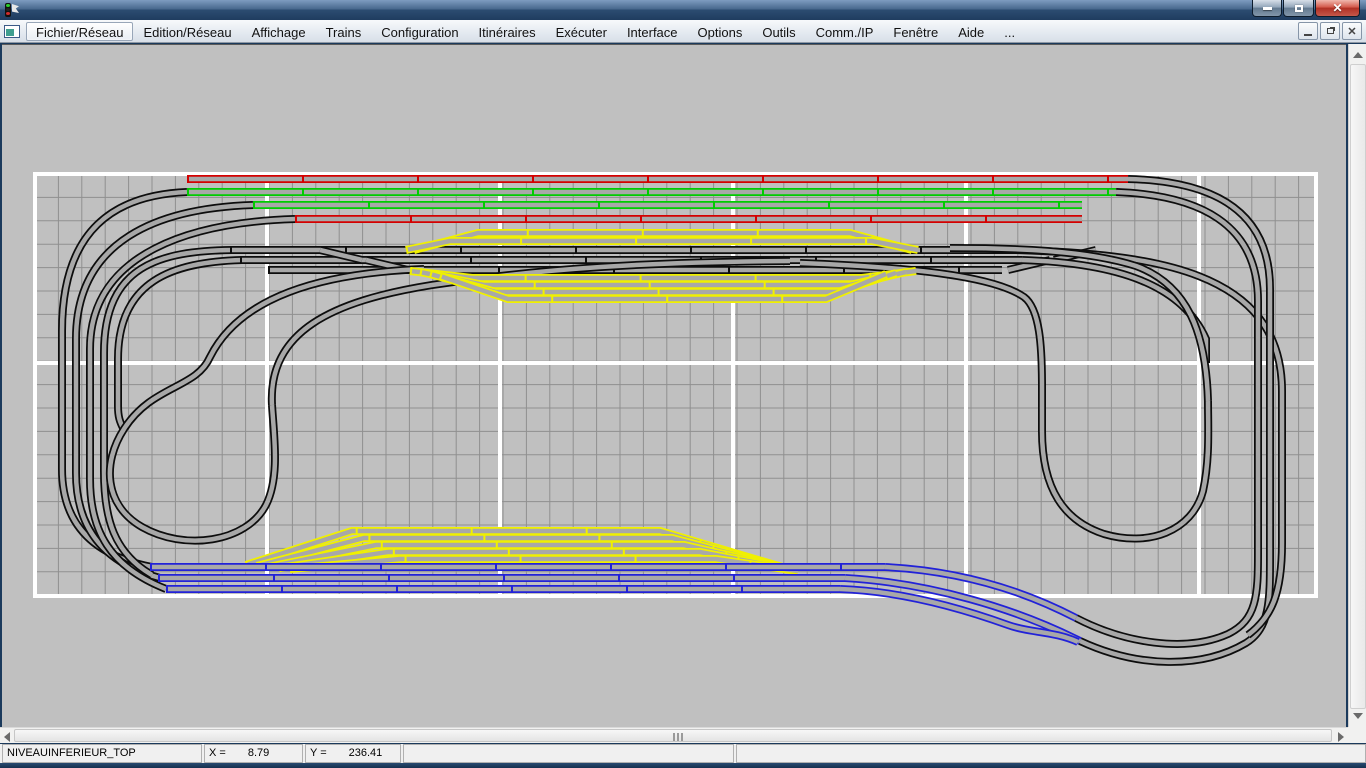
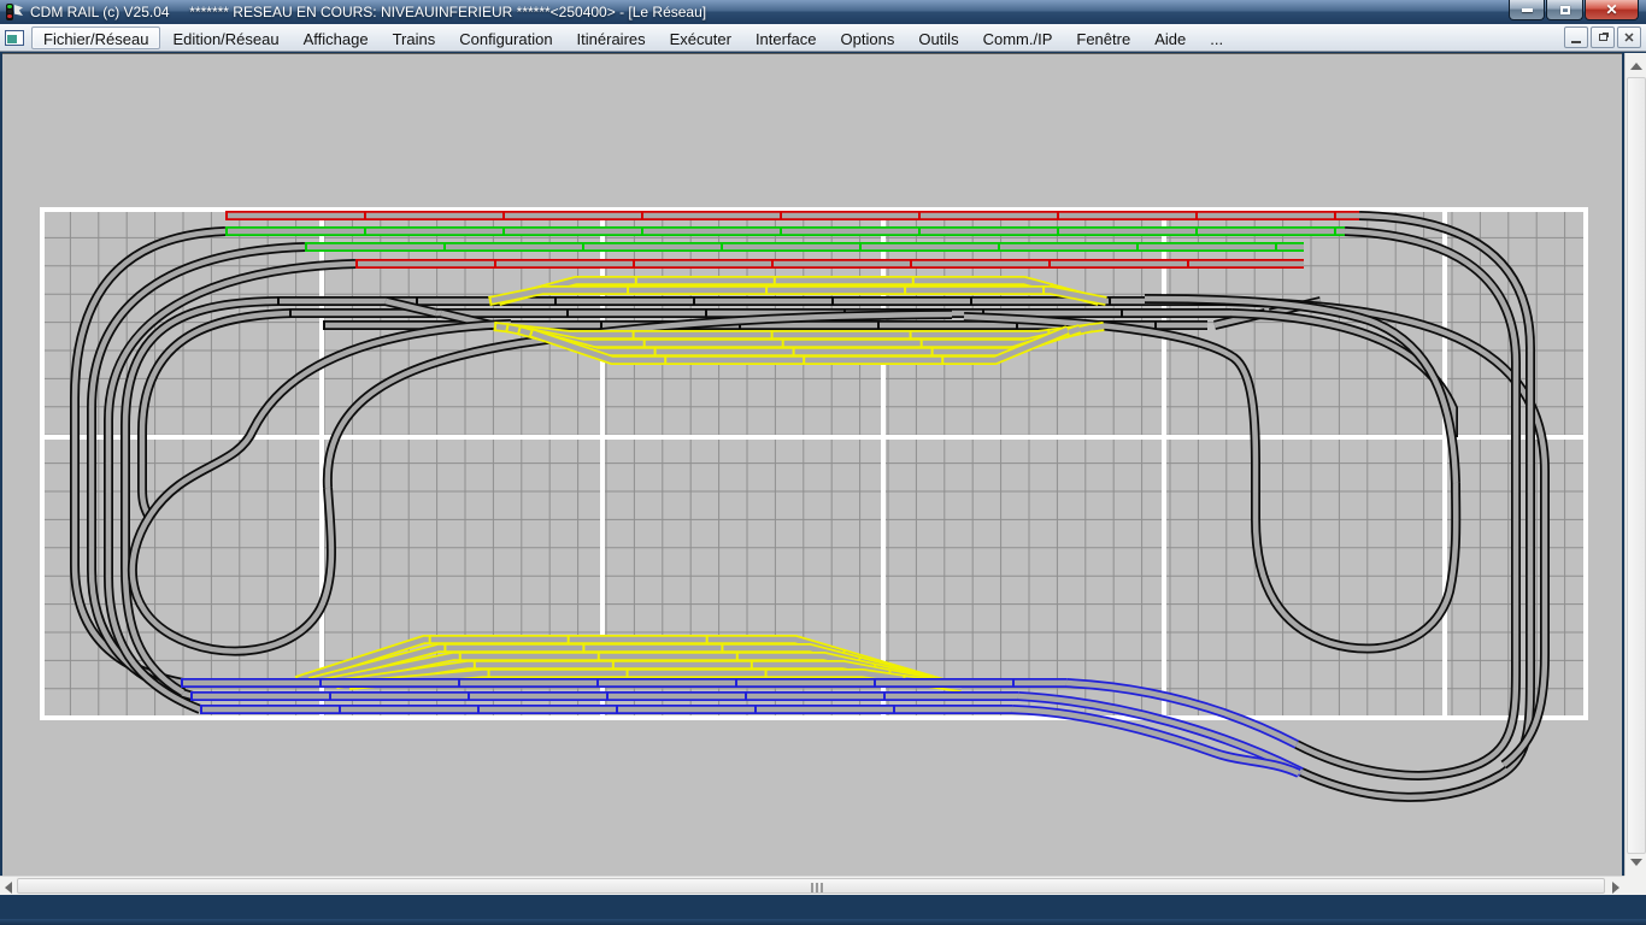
+ CDM RAIL (c) V25.04 ******* RESEAU EN COURS: NIVEAUINFERIEUR ******<250400> - [Le Réseau]
  ✕
  Fichier/Réseau
  Edition/Réseau
  Affichage
  Trains
  Configuration
  Itinéraires
  Exécuter
  Interface
  Options
  Outils
  Comm./IP
  Fenêtre
  Aide
  ...
  ✕
- NIVEAUINFERIEUR_TOP
- X = 8.79
- Y = 236.41
